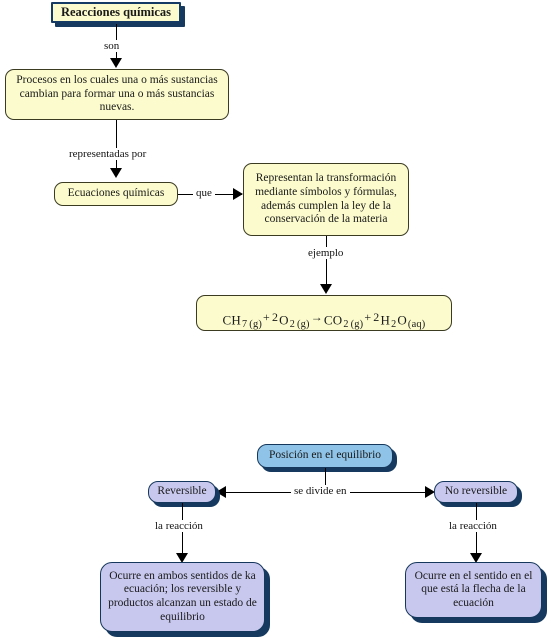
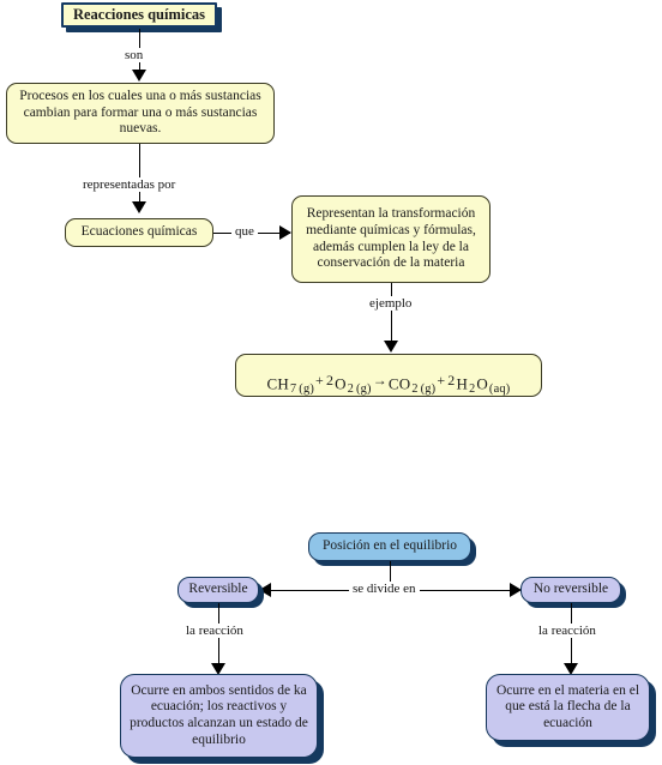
  Reacciones químicas
  son
  Procesos en los cuales una o más sustancias cambian para formar una o más sustancias nuevas.
  representadas por
  Ecuaciones químicas
  que
- Representan la transformación mediante símbolos y fórmulas, además cumplen la ley de la conservación de la materia
+ Representan la transformación mediante químicas y fórmulas, además cumplen la ley de la conservación de la materia
  ejemplo
  CH7 (g)+ 2O2 (g)→CO2 (g)+ 2H2O(aq)
  Posición en el equilibrio
  se divide en
  Reversible
  No reversible
  la reacción
  la reacción
- Ocurre en ambos sentidos de ka ecuación; los reversible y productos alcanzan un estado de equilibrio
+ Ocurre en ambos sentidos de ka ecuación; los reactivos y productos alcanzan un estado de equilibrio
- Ocurre en el sentido en el que está la flecha de la ecuación
+ Ocurre en el materia en el que está la flecha de la ecuación
